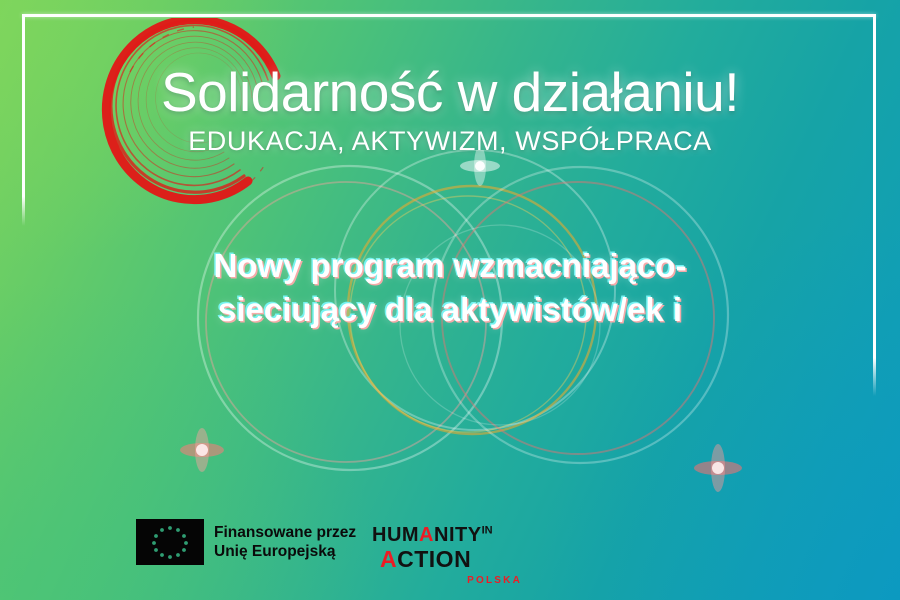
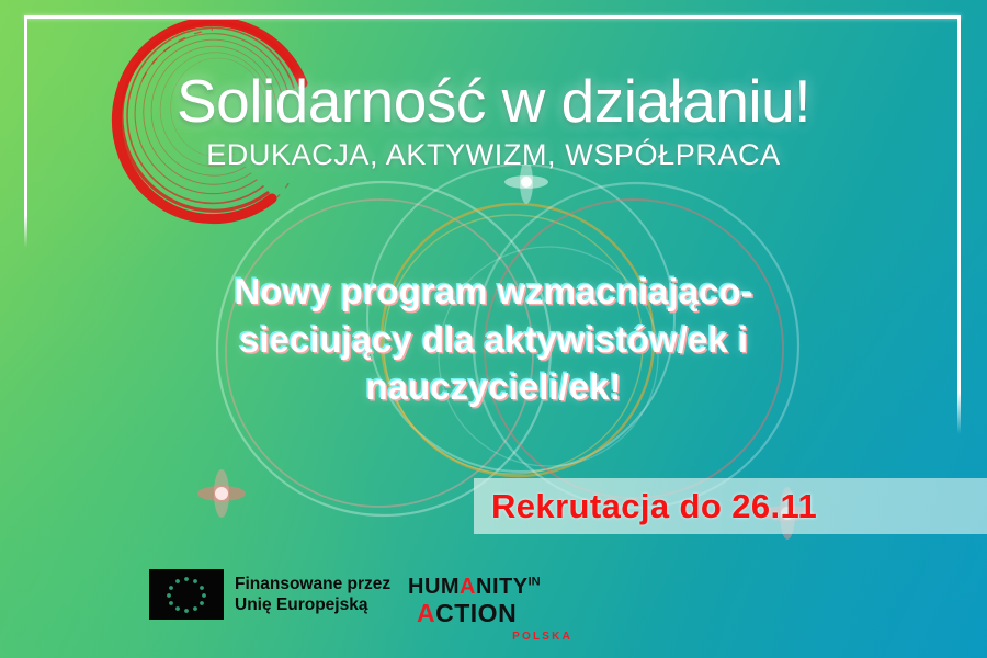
  Solidarność w działaniu!
  EDUKACJA, AKTYWIZM, WSPÓŁPRACA
  Nowy program wzmacniająco-
  sieciujący dla aktywistów/ek i
+ nauczycieli/ek!
+ Rekrutacja do 26.11
  Finansowane przez
  Unię Europejską
  HUMANITYIN
  ACTION
  POLSKA
